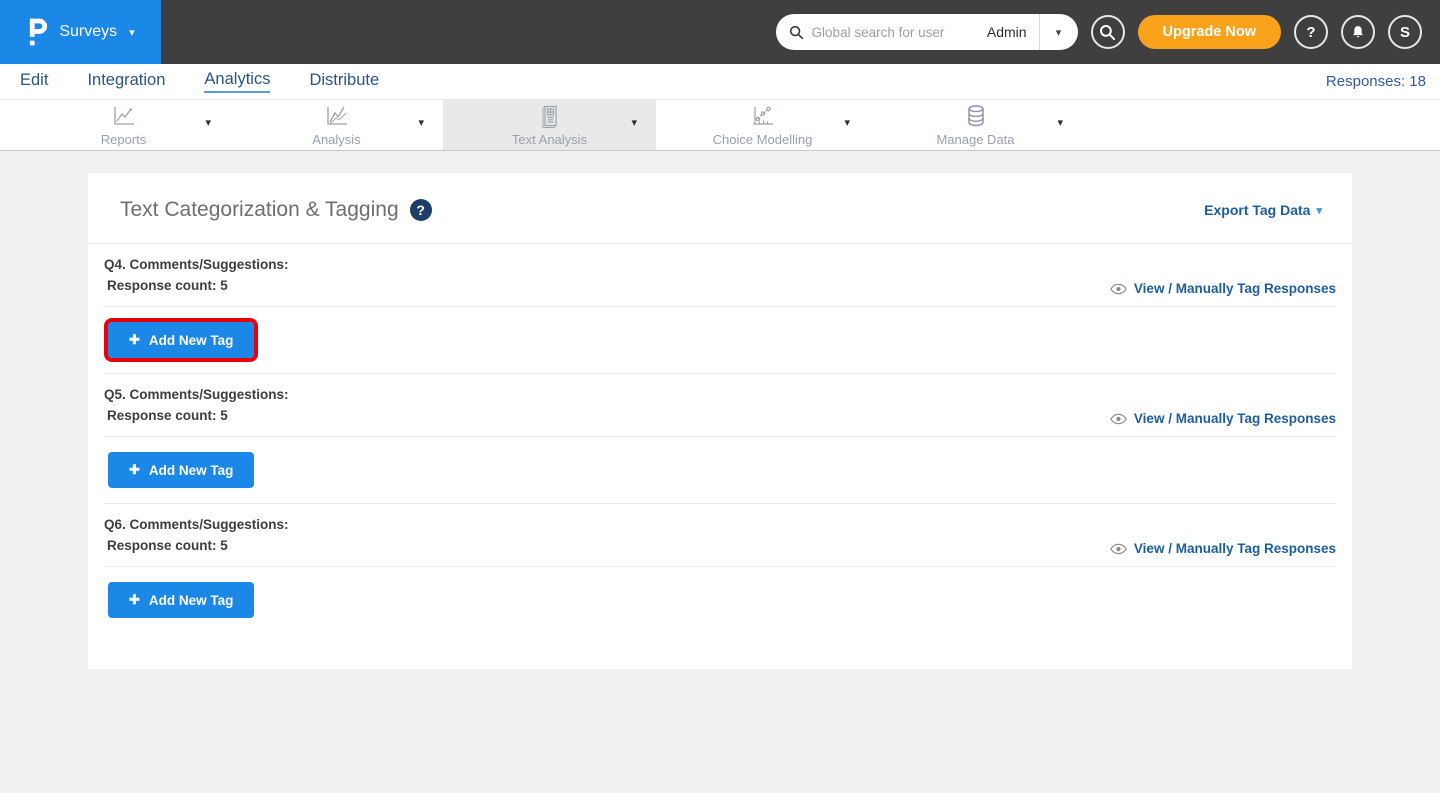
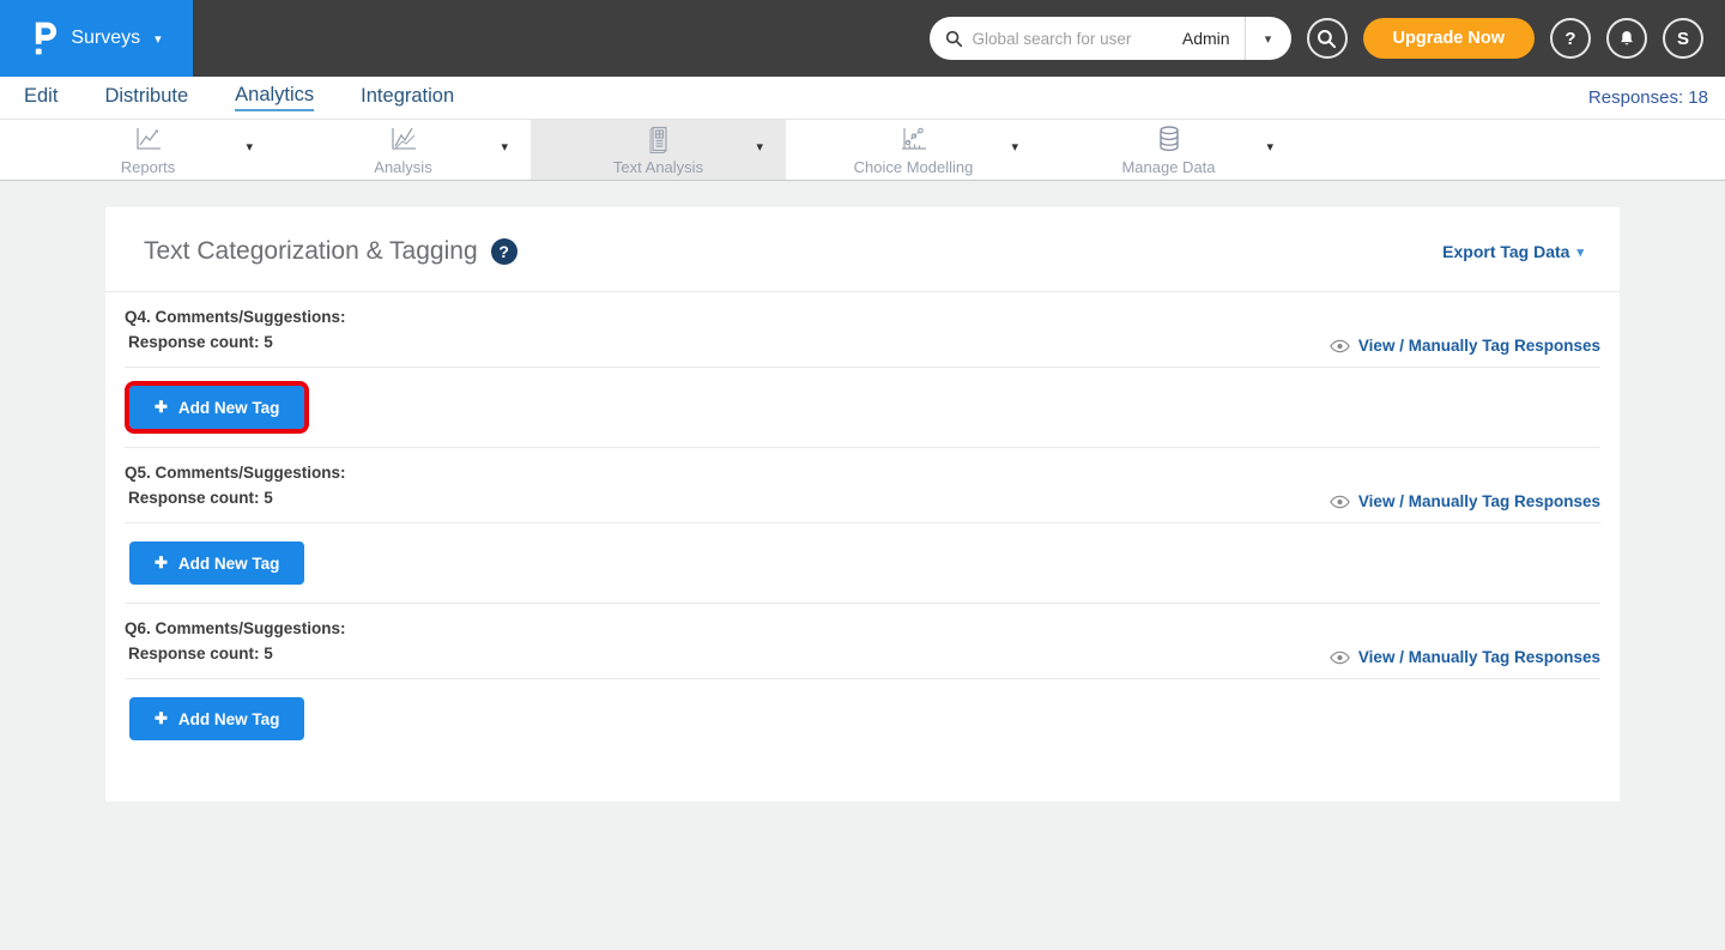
  Surveys
  ▾
  Global search for user
  Admin
  ▾
  Upgrade Now
  ?
  S
  Edit
- Integration
+ Distribute
  Analytics
- Distribute
+ Integration
  Responses: 18
  Reports
  ▾
  Analysis
  ▾
  Text Analysis
  ▾
  Choice Modelling
  ▾
  Manage Data
  ▾
  Text Categorization & Tagging
  ?
  Export Tag Data
  ▾
  Q4. Comments/Suggestions:
  Response count: 5
  View / Manually Tag Responses
  ✚
  Add New Tag
  Q5. Comments/Suggestions:
  Response count: 5
  View / Manually Tag Responses
  ✚
  Add New Tag
  Q6. Comments/Suggestions:
  Response count: 5
  View / Manually Tag Responses
  ✚
  Add New Tag
